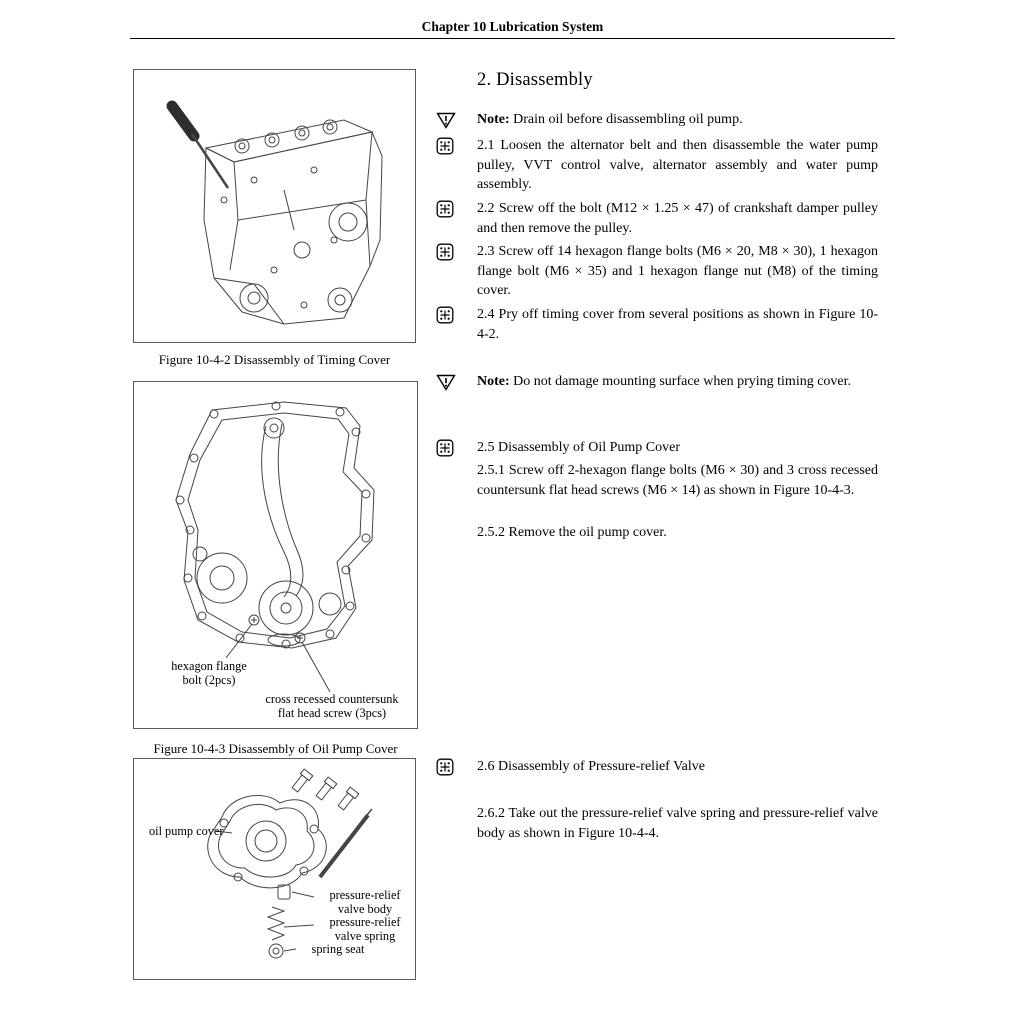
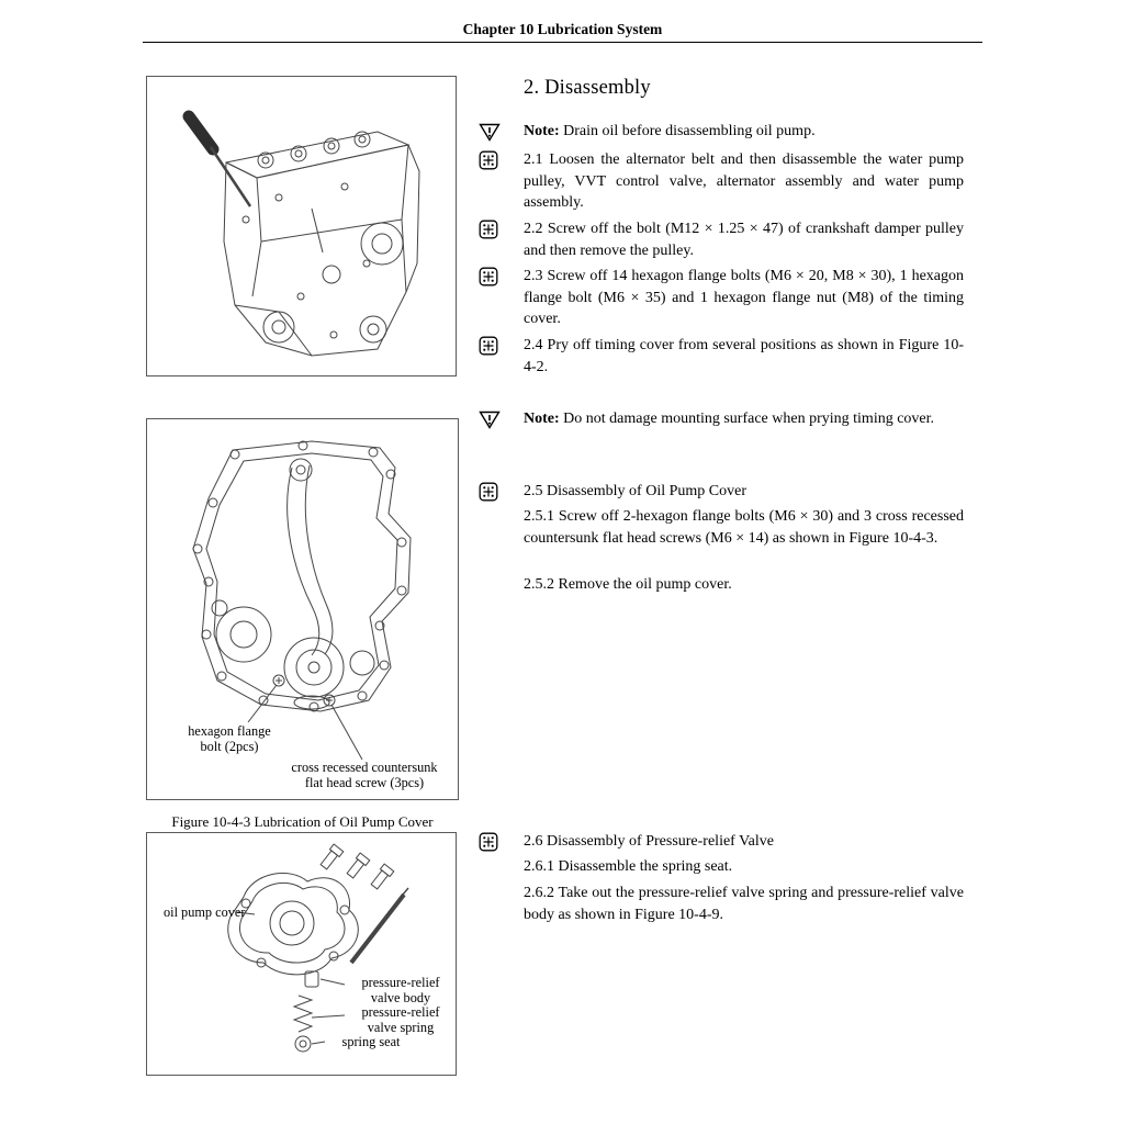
  Chapter 10 Lubrication System
- Figure 10-4-2 Disassembly of Timing Cover
  hexagon flange
  bolt (2pcs)
  cross recessed countersunk
  flat head screw (3pcs)
- Figure 10-4-3 Disassembly of Oil Pump Cover
+ Figure 10-4-3 Lubrication of Oil Pump Cover
  oil pump cover
  pressure-relief
  valve body
  pressure-relief
  valve spring
  spring seat
  2. Disassembly
  Note: Drain oil before disassembling oil pump.
  2.1 Loosen the alternator belt and then disassemble the water pump pulley, VVT control valve, alternator assembly and water pump assembly.
  2.2 Screw off the bolt (M12 × 1.25 × 47) of crankshaft damper pulley and then remove the pulley.
  2.3 Screw off 14 hexagon flange bolts (M6 × 20, M8 × 30), 1 hexagon flange bolt (M6 × 35) and 1 hexagon flange nut (M8) of the timing cover.
  2.4 Pry off timing cover from several positions as shown in Figure 10-4-2.
  Note: Do not damage mounting surface when prying timing cover.
  2.5 Disassembly of Oil Pump Cover
  2.5.1 Screw off 2-hexagon flange bolts (M6 × 30) and 3 cross recessed countersunk flat head screws (M6 × 14) as shown in Figure 10-4-3.
  2.5.2 Remove the oil pump cover.
  2.6 Disassembly of Pressure-relief Valve
+ 2.6.1 Disassemble the spring seat.
- 2.6.2 Take out the pressure-relief valve spring and pressure-relief valve body as shown in Figure 10-4-4.
+ 2.6.2 Take out the pressure-relief valve spring and pressure-relief valve body as shown in Figure 10-4-9.
